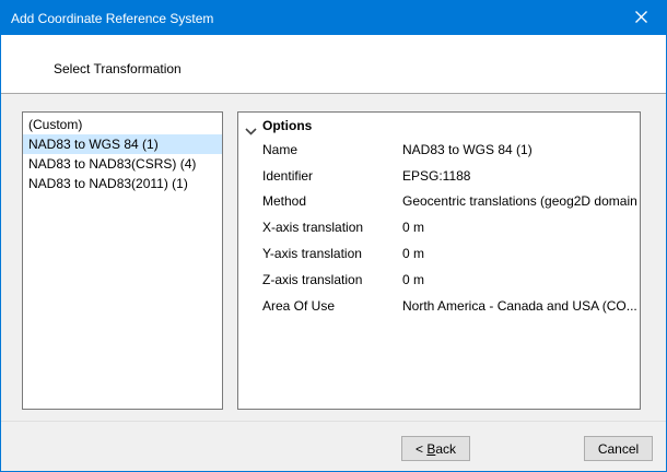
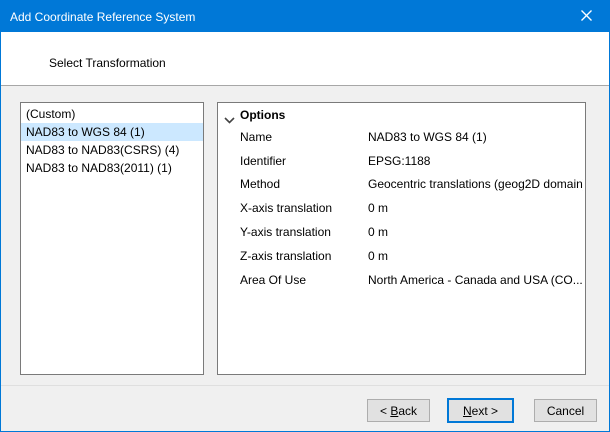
  Add Coordinate Reference System
  Select Transformation
  (Custom)
  NAD83 to WGS 84 (1)
  NAD83 to NAD83(CSRS) (4)
  NAD83 to NAD83(2011) (1)
  Options
  Name
  NAD83 to WGS 84 (1)
  Identifier
  EPSG:1188
  Method
  Geocentric translations (geog2D domain
  X-axis translation
  0 m
  Y-axis translation
  0 m
  Z-axis translation
  0 m
  Area Of Use
  North America - Canada and USA (CO...
  < Back
+ Next >
  Cancel
